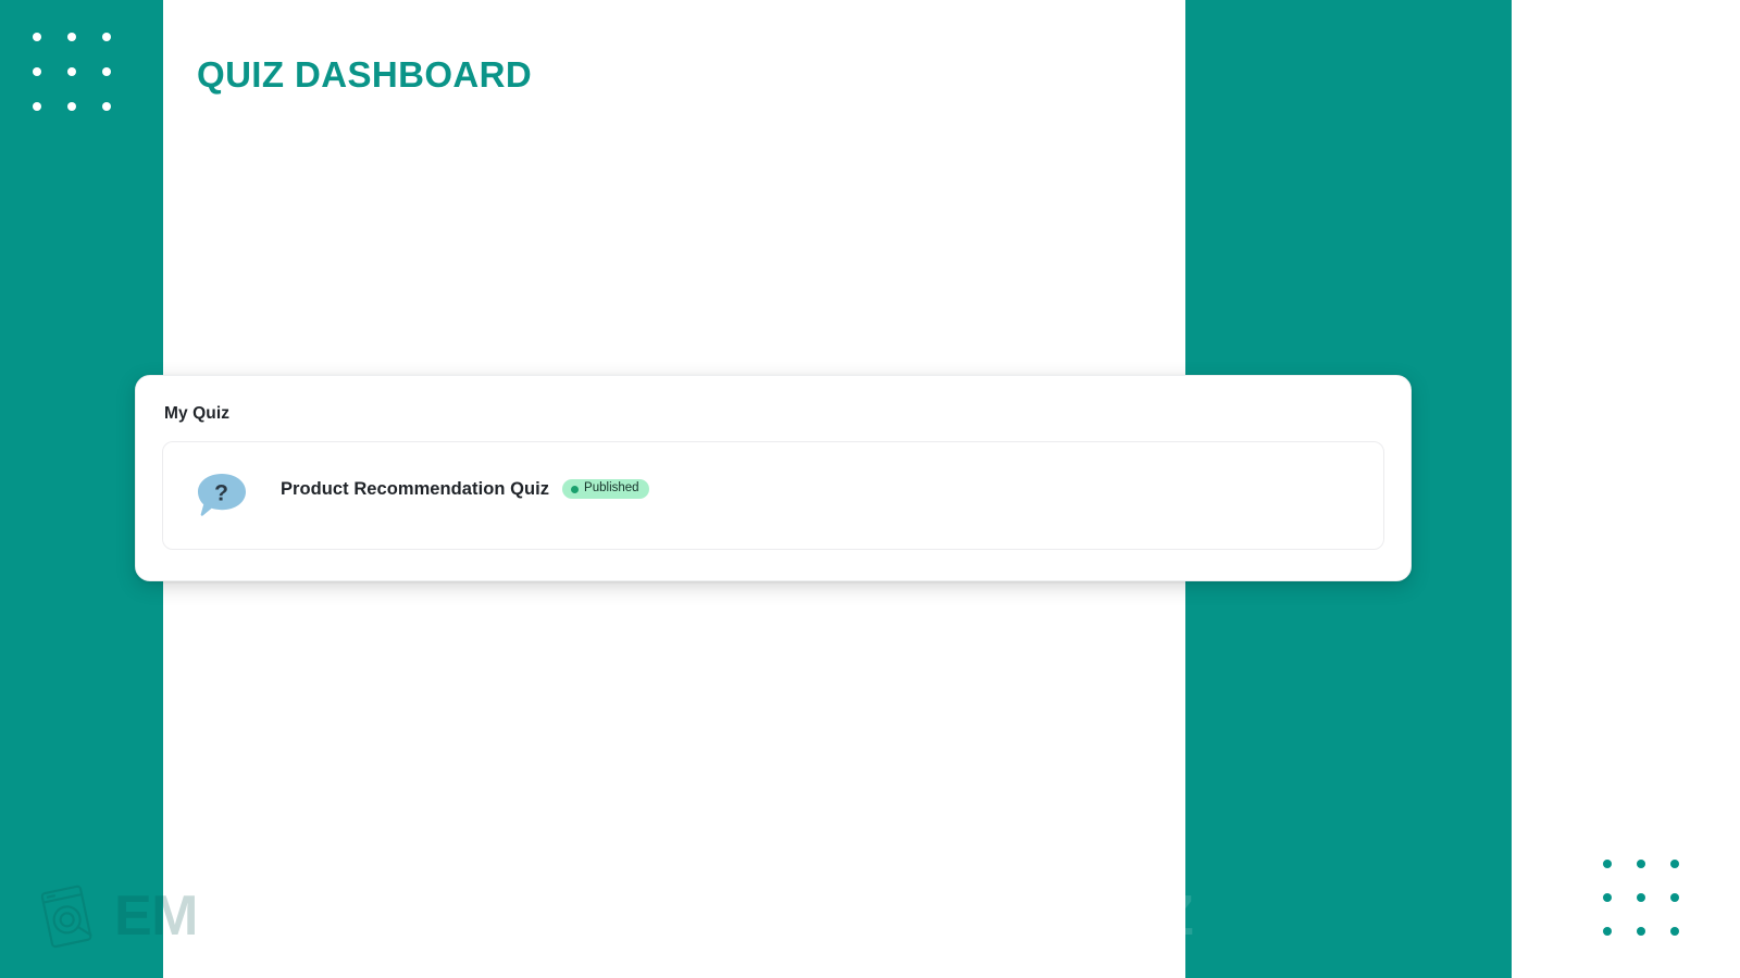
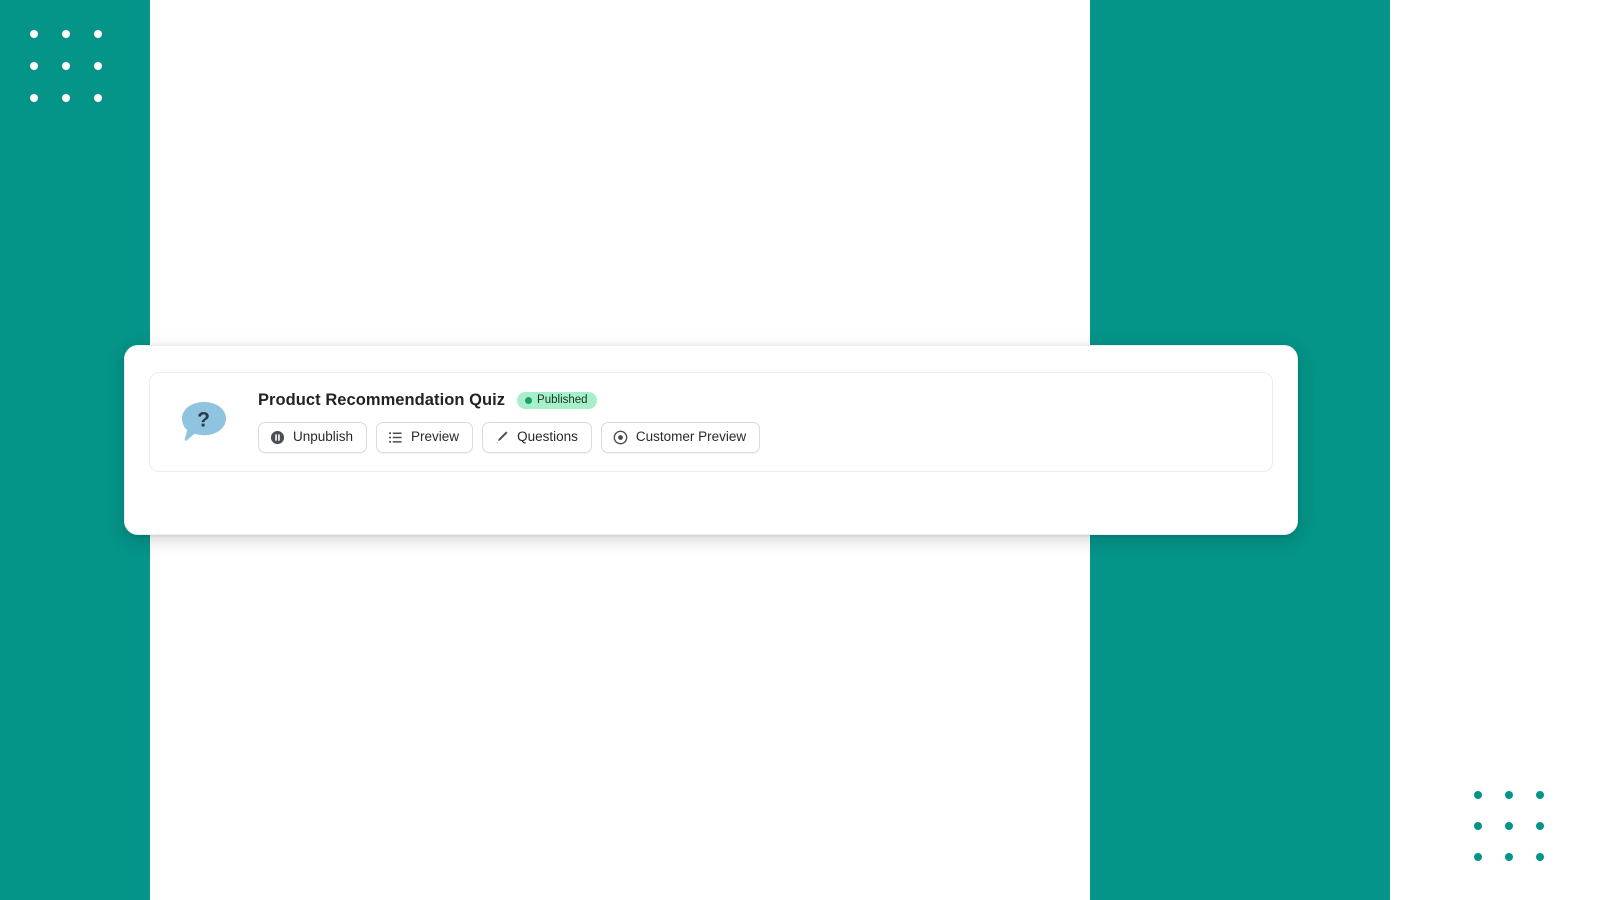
- QUIZ DASHBOARD
- EM PRODUCT RECOMMENDATION QUIZ
- My Quiz
  ?
  Product Recommendation Quiz
  Published
+ Unpublish
+ Preview
+ Questions
+ Customer Preview
